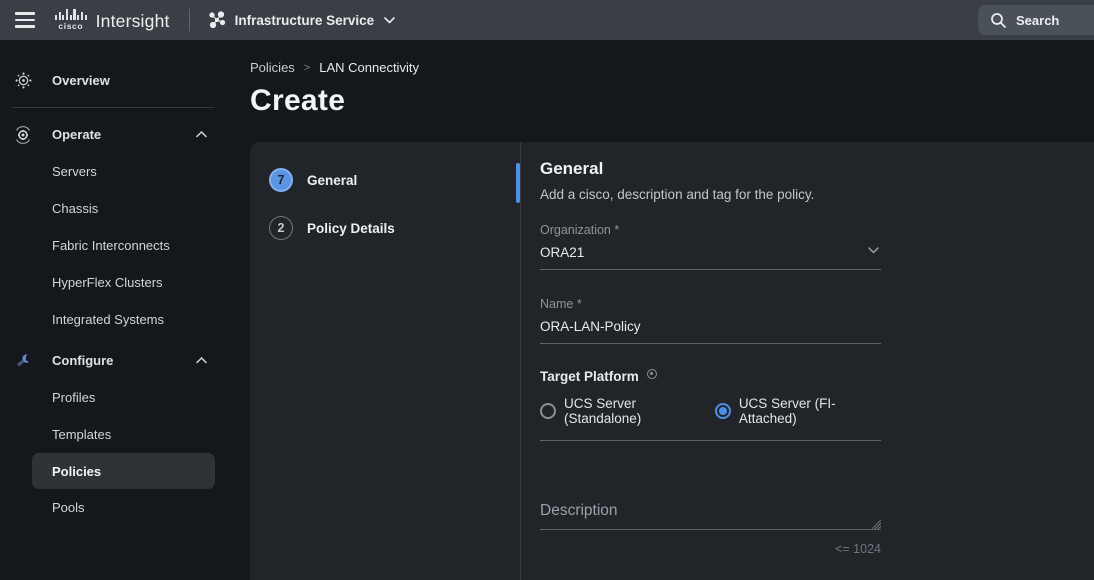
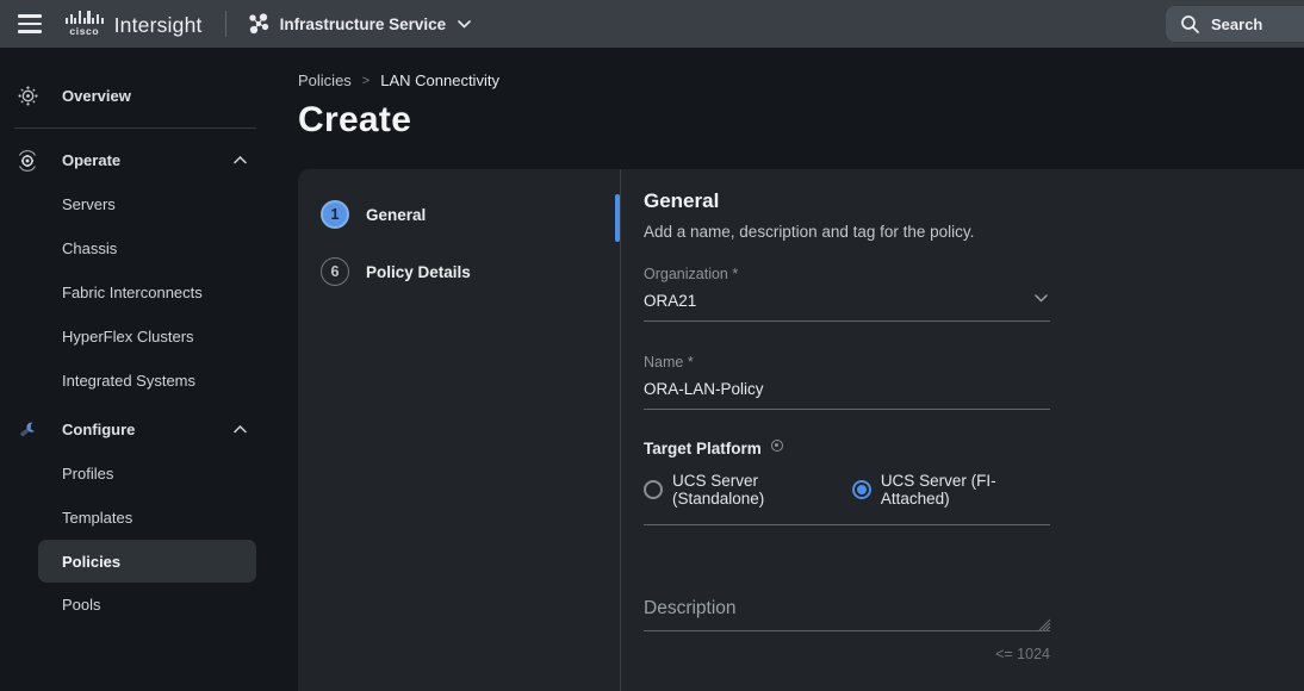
  cisco
  Intersight
  Infrastructure Service
  Search
  Overview
  Operate
  Servers
  Chassis
  Fabric Interconnects
  HyperFlex Clusters
  Integrated Systems
  Configure
  Profiles
  Templates
  Policies
  Pools
  Policies
  >
  LAN Connectivity
  Create
- 7
+ 1
  General
- 2
+ 6
  Policy Details
  General
- Add a cisco, description and tag for the policy.
+ Add a name, description and tag for the policy.
  Organization *
  ORA21
  Name *
  ORA-LAN-Policy
  Target Platform
  UCS Server (Standalone)
  UCS Server (FI-Attached)
  Description
  <= 1024
